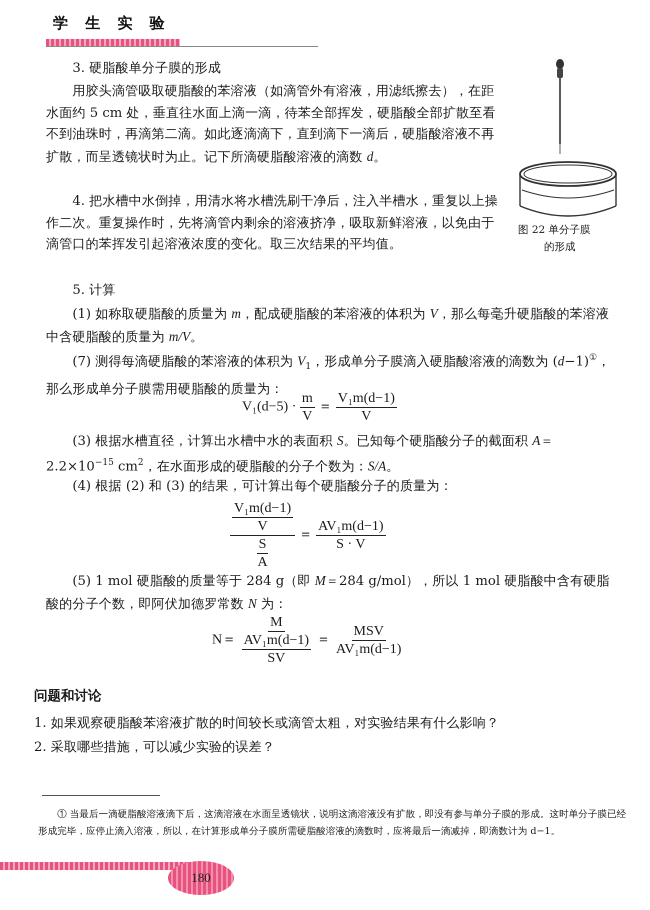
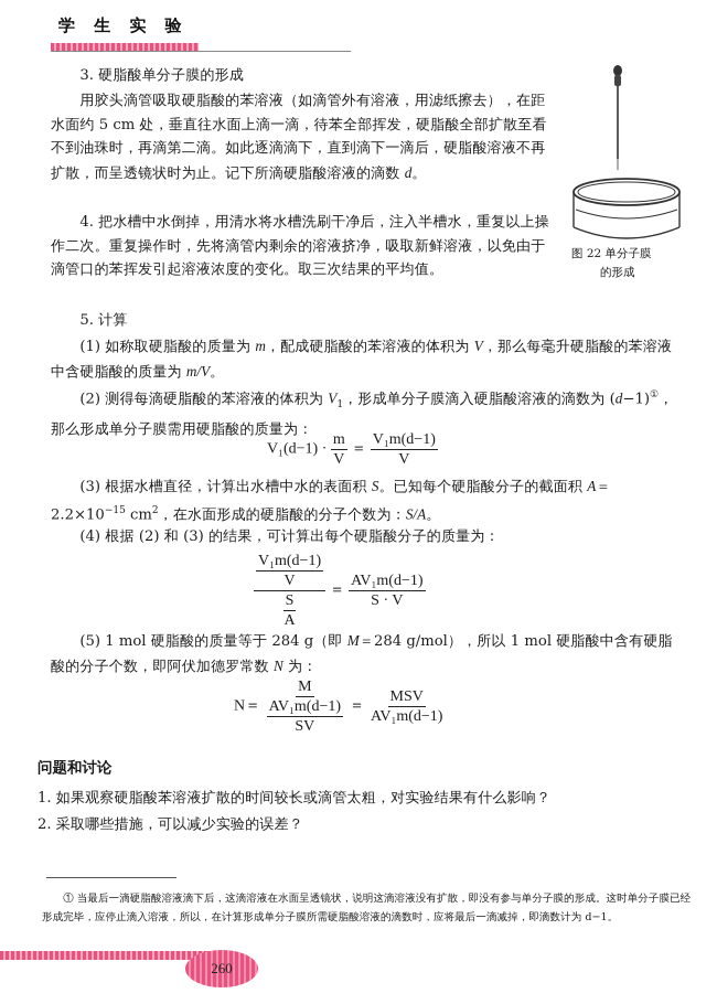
  学 生 实 验
  3. 硬脂酸单分子膜的形成
  用胶头滴管吸取硬脂酸的苯溶液（如滴管外有溶液，用滤纸擦去），在距水面约 5 cm 处，垂直往水面上滴一滴，待苯全部挥发，硬脂酸全部扩散至看不到油珠时，再滴第二滴。如此逐滴滴下，直到滴下一滴后，硬脂酸溶液不再扩散，而呈透镜状时为止。记下所滴硬脂酸溶液的滴数 d。
  4. 把水槽中水倒掉，用清水将水槽洗刷干净后，注入半槽水，重复以上操作二次。重复操作时，先将滴管内剩余的溶液挤净，吸取新鲜溶液，以免由于滴管口的苯挥发引起溶液浓度的变化。取三次结果的平均值。
  5. 计算
  (1) 如称取硬脂酸的质量为 m，配成硬脂酸的苯溶液的体积为 V，那么每毫升硬脂酸的苯溶液中含硬脂酸的质量为 m/V。
- (7) 测得每滴硬脂酸的苯溶液的体积为 V1，形成单分子膜滴入硬脂酸溶液的滴数为 (d−1)①，那么形成单分子膜需用硬脂酸的质量为：
+ (2) 测得每滴硬脂酸的苯溶液的体积为 V1，形成单分子膜滴入硬脂酸溶液的滴数为 (d−1)①，那么形成单分子膜需用硬脂酸的质量为：
- V₁(d−5) ·
+ V₁(d−1) ·
  m
  V
  ＝
  V₁m(d−1)
  V
  (3) 根据水槽直径，计算出水槽中水的表面积 S。已知每个硬脂酸分子的截面积 A＝2.2×10−15 cm2，在水面形成的硬脂酸的分子个数为：S/A。
  (4) 根据 (2) 和 (3) 的结果，可计算出每个硬脂酸分子的质量为：
  V₁m(d−1)
  V
  S
  A
  ＝
  AV₁m(d−1)
  S · V
  (5) 1 mol 硬脂酸的质量等于 284 g（即 M＝284 g/mol），所以 1 mol 硬脂酸中含有硬脂酸的分子个数，即阿伏加德罗常数 N 为：
  N＝
  M
  AV₁m(d−1)
  SV
  ＝
  MSV
  AV₁m(d−1)
  图 22 单分子膜
  的形成
  问题和讨论
  1. 如果观察硬脂酸苯溶液扩散的时间较长或滴管太粗，对实验结果有什么影响？
  2. 采取哪些措施，可以减少实验的误差？
  ① 当最后一滴硬脂酸溶液滴下后，这滴溶液在水面呈透镜状，说明这滴溶液没有扩散，即没有参与单分子膜的形成。这时单分子膜已经形成完毕，应停止滴入溶液，所以，在计算形成单分子膜所需硬脂酸溶液的滴数时，应将最后一滴减掉，即滴数计为 d−1。
- 180
+ 260
